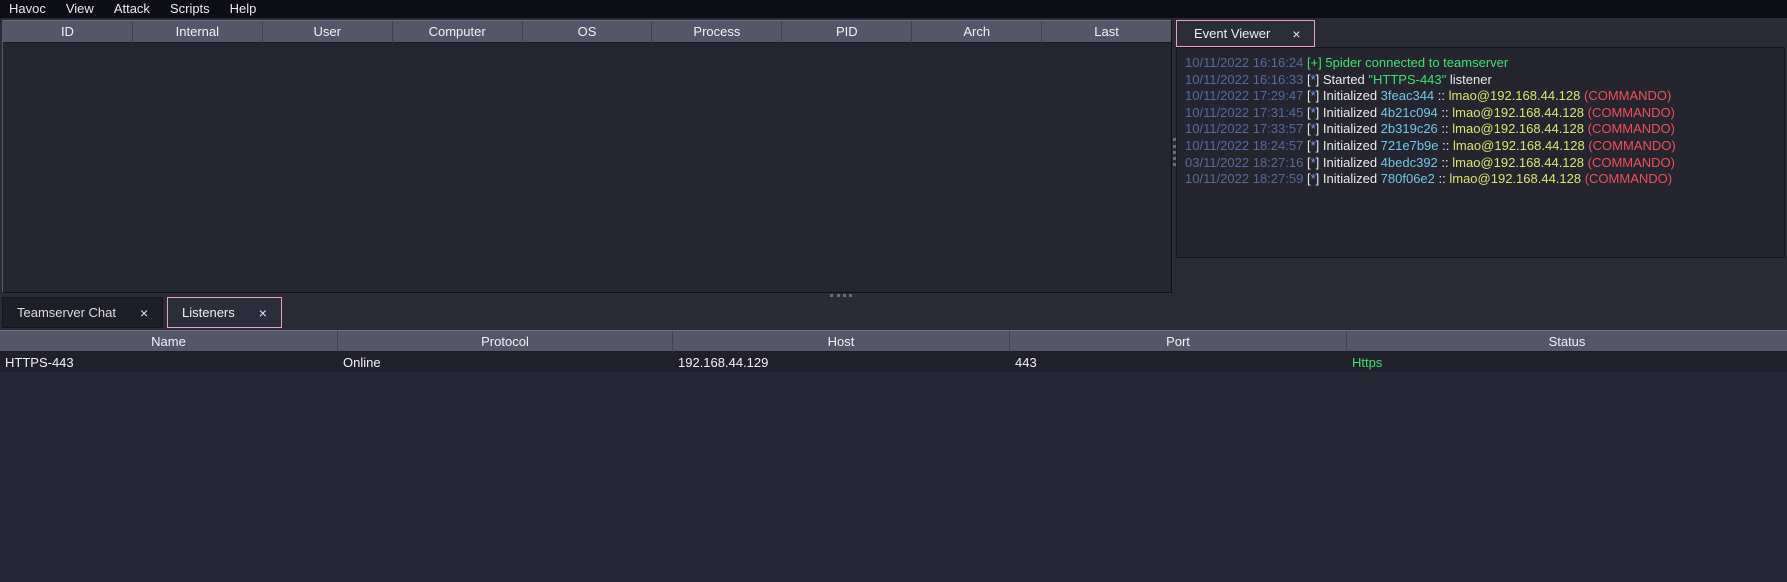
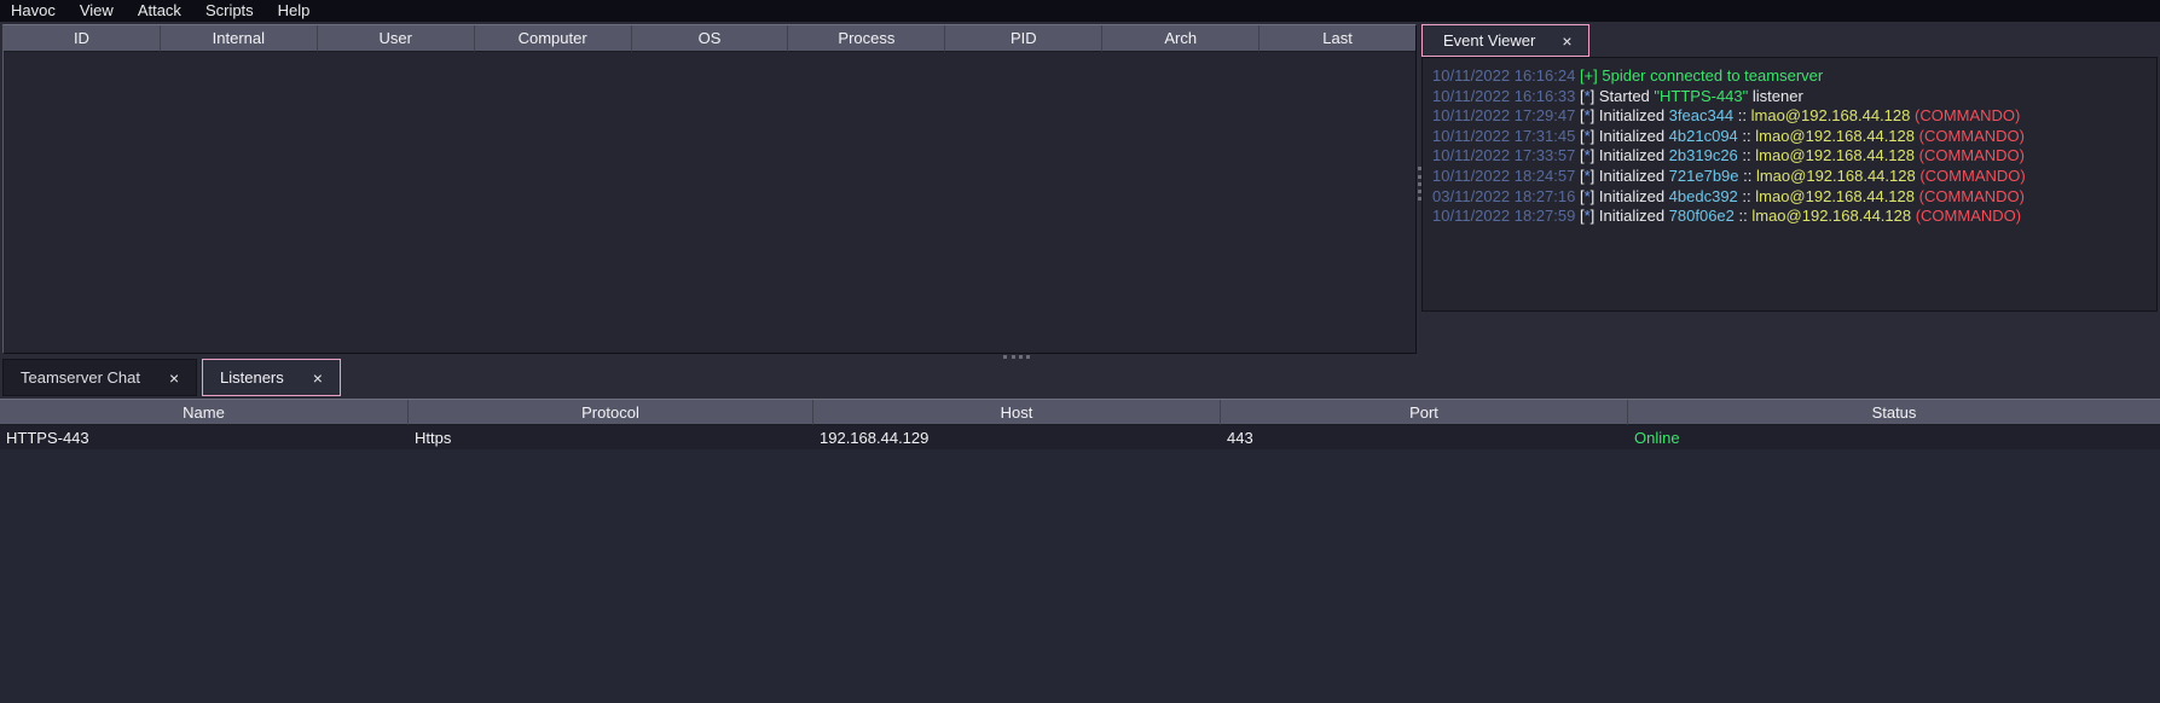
  Havoc
  View
  Attack
  Scripts
  Help
  ID
  Internal
  User
  Computer
  OS
  Process
  PID
  Arch
  Last
  Event Viewer
  ×
  10/11/2022 16:16:24 [+] 5pider connected to teamserver
  10/11/2022 16:16:33 [*] Started "HTTPS-443" listener
  10/11/2022 17:29:47 [*] Initialized 3feac344 :: lmao@192.168.44.128 (COMMANDO)
  10/11/2022 17:31:45 [*] Initialized 4b21c094 :: lmao@192.168.44.128 (COMMANDO)
  10/11/2022 17:33:57 [*] Initialized 2b319c26 :: lmao@192.168.44.128 (COMMANDO)
  10/11/2022 18:24:57 [*] Initialized 721e7b9e :: lmao@192.168.44.128 (COMMANDO)
  03/11/2022 18:27:16 [*] Initialized 4bedc392 :: lmao@192.168.44.128 (COMMANDO)
  10/11/2022 18:27:59 [*] Initialized 780f06e2 :: lmao@192.168.44.128 (COMMANDO)
  Teamserver Chat
  ×
  Listeners
  ×
  Name
  Protocol
  Host
  Port
  Status
  HTTPS-443
- Online
+ Https
  192.168.44.129
  443
- Https
+ Online
